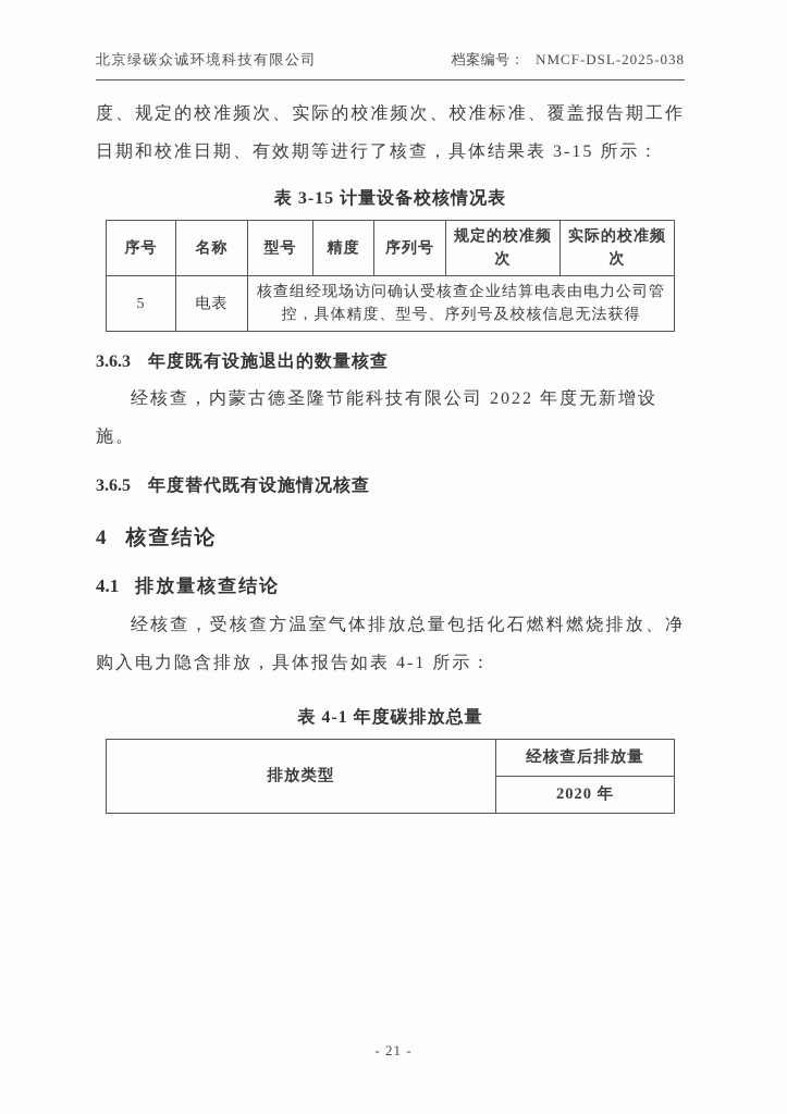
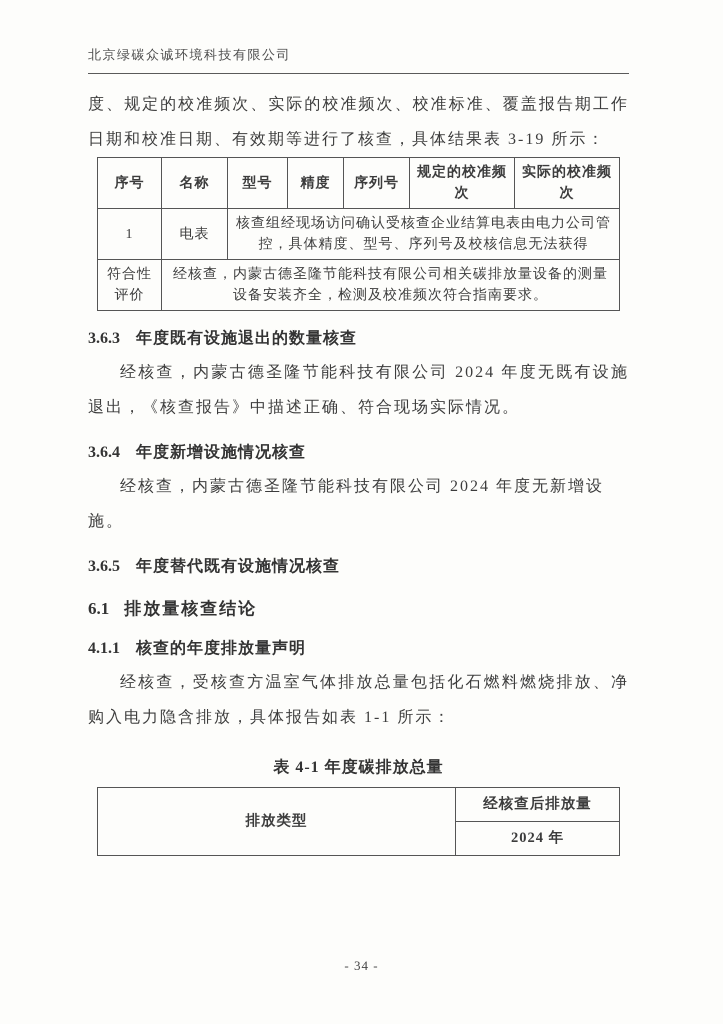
  北京绿碳众诚环境科技有限公司
- 档案编号： NMCF-DSL-2025-038
- 度、规定的校准频次、实际的校准频次、校准标准、覆盖报告期工作日期和校准日期、有效期等进行了核查，具体结果表 3-15 所示：
+ 度、规定的校准频次、实际的校准频次、校准标准、覆盖报告期工作日期和校准日期、有效期等进行了核查，具体结果表 3-19 所示：
- 表 3-15 计量设备校核情况表
  序号	名称	型号	精度	序列号	规定的校准频次	实际的校准频次
- 5	电表	核查组经现场访问确认受核查企业结算电表由电力公司管控，具体精度、型号、序列号及校核信息无法获得
+ 1	电表	核查组经现场访问确认受核查企业结算电表由电力公司管控，具体精度、型号、序列号及校核信息无法获得
+ 符合性评价	经核查，内蒙古德圣隆节能科技有限公司相关碳排放量设备的测量设备安装齐全，检测及校准频次符合指南要求。
  3.6.3 年度既有设施退出的数量核查
+ 经核查，内蒙古德圣隆节能科技有限公司 2024 年度无既有设施退出，《核查报告》中描述正确、符合现场实际情况。
+ 3.6.4 年度新增设施情况核查
- 经核查，内蒙古德圣隆节能科技有限公司 2022 年度无新增设施。
+ 经核查，内蒙古德圣隆节能科技有限公司 2024 年度无新增设施。
  3.6.5 年度替代既有设施情况核查
- 4 核查结论
- 4.1 排放量核查结论
+ 6.1 排放量核查结论
+ 4.1.1 核查的年度排放量声明
- 经核查，受核查方温室气体排放总量包括化石燃料燃烧排放、净购入电力隐含排放，具体报告如表 4-1 所示：
+ 经核查，受核查方温室气体排放总量包括化石燃料燃烧排放、净购入电力隐含排放，具体报告如表 1-1 所示：
  表 4-1 年度碳排放总量
  排放类型	经核查后排放量
- 2020 年
+ 2024 年
- - 21 -
+ - 34 -
